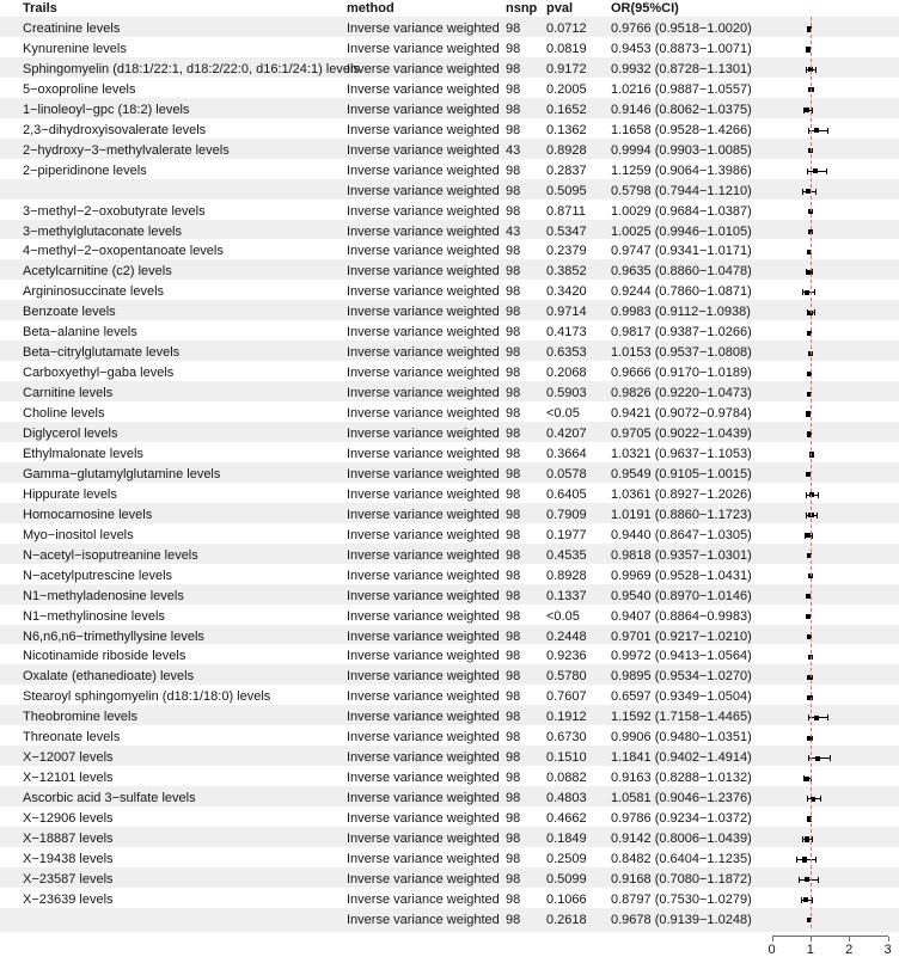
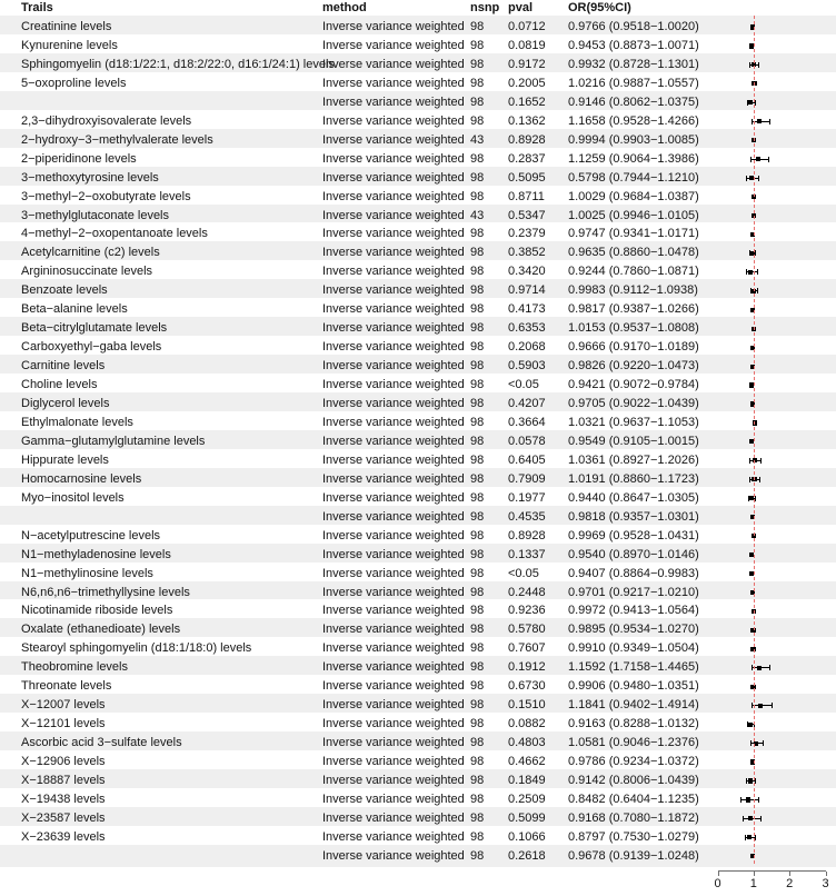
  Trails
  method
  nsnp
  pval
  OR(95%CI)
  Creatinine levels
  Inverse variance weighted
  98
  0.0712
  0.9766 (0.9518−1.0020)
  Kynurenine levels
  Inverse variance weighted
  98
  0.0819
  0.9453 (0.8873−1.0071)
  Sphingomyelin (d18:1/22:1, d18:2/22:0, d16:1/24:1) levels
  Inverse variance weighted
  98
  0.9172
  0.9932 (0.8728−1.1301)
  5−oxoproline levels
  Inverse variance weighted
  98
  0.2005
  1.0216 (0.9887−1.0557)
- 1−linoleoyl−gpc (18:2) levels
  Inverse variance weighted
  98
  0.1652
  0.9146 (0.8062−1.0375)
  2,3−dihydroxyisovalerate levels
  Inverse variance weighted
  98
  0.1362
  1.1658 (0.9528−1.4266)
  2−hydroxy−3−methylvalerate levels
  Inverse variance weighted
  43
  0.8928
  0.9994 (0.9903−1.0085)
  2−piperidinone levels
  Inverse variance weighted
  98
  0.2837
  1.1259 (0.9064−1.3986)
+ 3−methoxytyrosine levels
  Inverse variance weighted
  98
  0.5095
  0.5798 (0.7944−1.1210)
  3−methyl−2−oxobutyrate levels
  Inverse variance weighted
  98
  0.8711
  1.0029 (0.9684−1.0387)
  3−methylglutaconate levels
  Inverse variance weighted
  43
  0.5347
  1.0025 (0.9946−1.0105)
  4−methyl−2−oxopentanoate levels
  Inverse variance weighted
  98
  0.2379
  0.9747 (0.9341−1.0171)
  Acetylcarnitine (c2) levels
  Inverse variance weighted
  98
  0.3852
  0.9635 (0.8860−1.0478)
  Argininosuccinate levels
  Inverse variance weighted
  98
  0.3420
  0.9244 (0.7860−1.0871)
  Benzoate levels
  Inverse variance weighted
  98
  0.9714
  0.9983 (0.9112−1.0938)
  Beta−alanine levels
  Inverse variance weighted
  98
  0.4173
  0.9817 (0.9387−1.0266)
  Beta−citrylglutamate levels
  Inverse variance weighted
  98
  0.6353
  1.0153 (0.9537−1.0808)
  Carboxyethyl−gaba levels
  Inverse variance weighted
  98
  0.2068
  0.9666 (0.9170−1.0189)
  Carnitine levels
  Inverse variance weighted
  98
  0.5903
  0.9826 (0.9220−1.0473)
  Choline levels
  Inverse variance weighted
  98
  <0.05
  0.9421 (0.9072−0.9784)
  Diglycerol levels
  Inverse variance weighted
  98
  0.4207
  0.9705 (0.9022−1.0439)
  Ethylmalonate levels
  Inverse variance weighted
  98
  0.3664
  1.0321 (0.9637−1.1053)
  Gamma−glutamylglutamine levels
  Inverse variance weighted
  98
  0.0578
  0.9549 (0.9105−1.0015)
  Hippurate levels
  Inverse variance weighted
  98
  0.6405
  1.0361 (0.8927−1.2026)
  Homocarnosine levels
  Inverse variance weighted
  98
  0.7909
  1.0191 (0.8860−1.1723)
  Myo−inositol levels
  Inverse variance weighted
  98
  0.1977
  0.9440 (0.8647−1.0305)
- N−acetyl−isoputreanine levels
  Inverse variance weighted
  98
  0.4535
  0.9818 (0.9357−1.0301)
  N−acetylputrescine levels
  Inverse variance weighted
  98
  0.8928
  0.9969 (0.9528−1.0431)
  N1−methyladenosine levels
  Inverse variance weighted
  98
  0.1337
  0.9540 (0.8970−1.0146)
  N1−methylinosine levels
  Inverse variance weighted
  98
  <0.05
  0.9407 (0.8864−0.9983)
  N6,n6,n6−trimethyllysine levels
  Inverse variance weighted
  98
  0.2448
  0.9701 (0.9217−1.0210)
  Nicotinamide riboside levels
  Inverse variance weighted
  98
  0.9236
  0.9972 (0.9413−1.0564)
  Oxalate (ethanedioate) levels
  Inverse variance weighted
  98
  0.5780
  0.9895 (0.9534−1.0270)
  Stearoyl sphingomyelin (d18:1/18:0) levels
  Inverse variance weighted
  98
  0.7607
- 0.6597 (0.9349−1.0504)
+ 0.9910 (0.9349−1.0504)
  Theobromine levels
  Inverse variance weighted
  98
  0.1912
  1.1592 (1.7158−1.4465)
  Threonate levels
  Inverse variance weighted
  98
  0.6730
  0.9906 (0.9480−1.0351)
  X−12007 levels
  Inverse variance weighted
  98
  0.1510
  1.1841 (0.9402−1.4914)
  X−12101 levels
  Inverse variance weighted
  98
  0.0882
  0.9163 (0.8288−1.0132)
  Ascorbic acid 3−sulfate levels
  Inverse variance weighted
  98
  0.4803
  1.0581 (0.9046−1.2376)
  X−12906 levels
  Inverse variance weighted
  98
  0.4662
  0.9786 (0.9234−1.0372)
  X−18887 levels
  Inverse variance weighted
  98
  0.1849
  0.9142 (0.8006−1.0439)
  X−19438 levels
  Inverse variance weighted
  98
  0.2509
  0.8482 (0.6404−1.1235)
  X−23587 levels
  Inverse variance weighted
  98
  0.5099
  0.9168 (0.7080−1.1872)
  X−23639 levels
  Inverse variance weighted
  98
  0.1066
  0.8797 (0.7530−1.0279)
  Inverse variance weighted
  98
  0.2618
  0.9678 (0.9139−1.0248)
  0
  1
  2
  3
